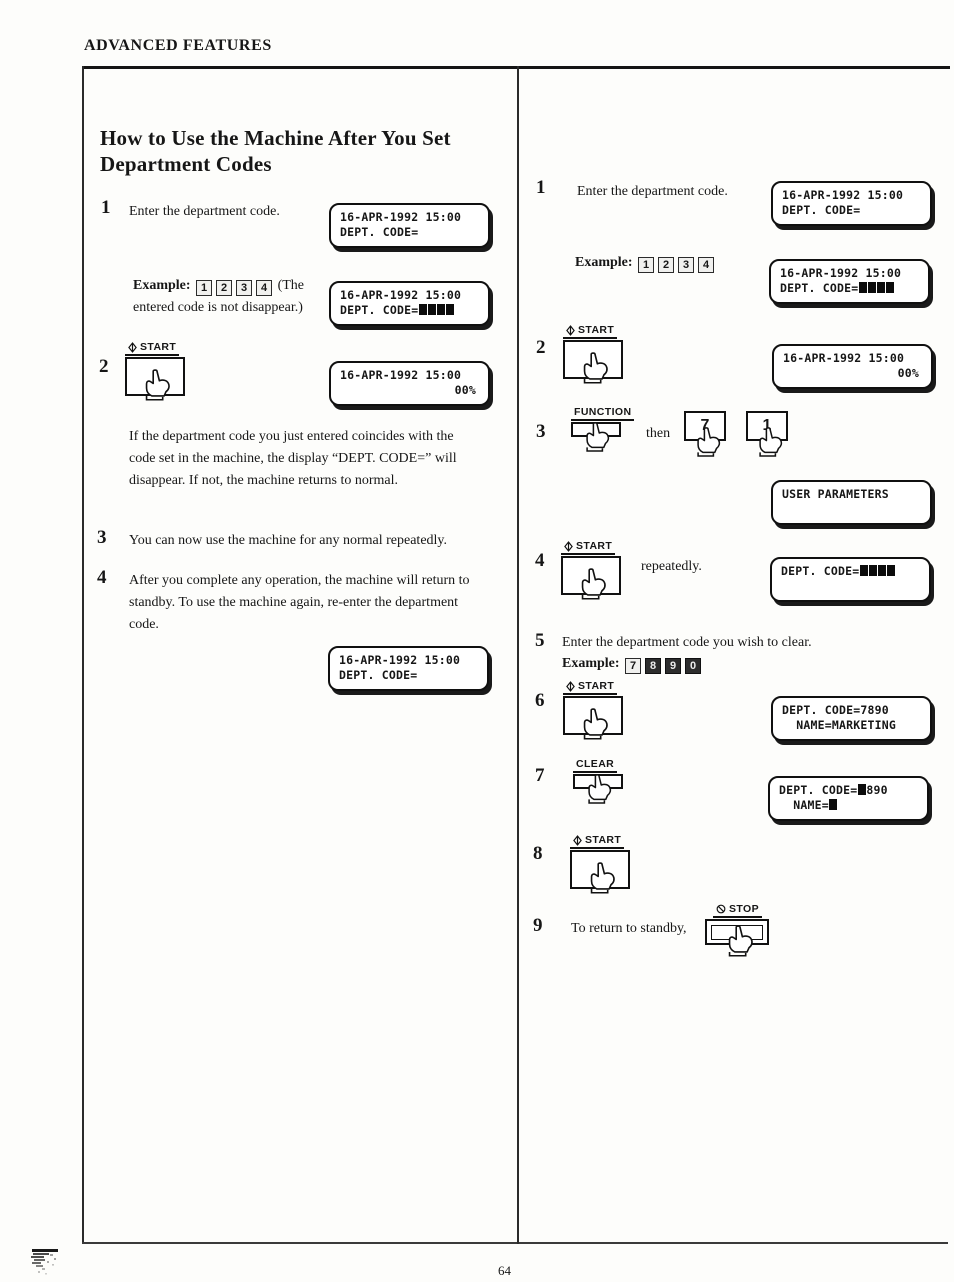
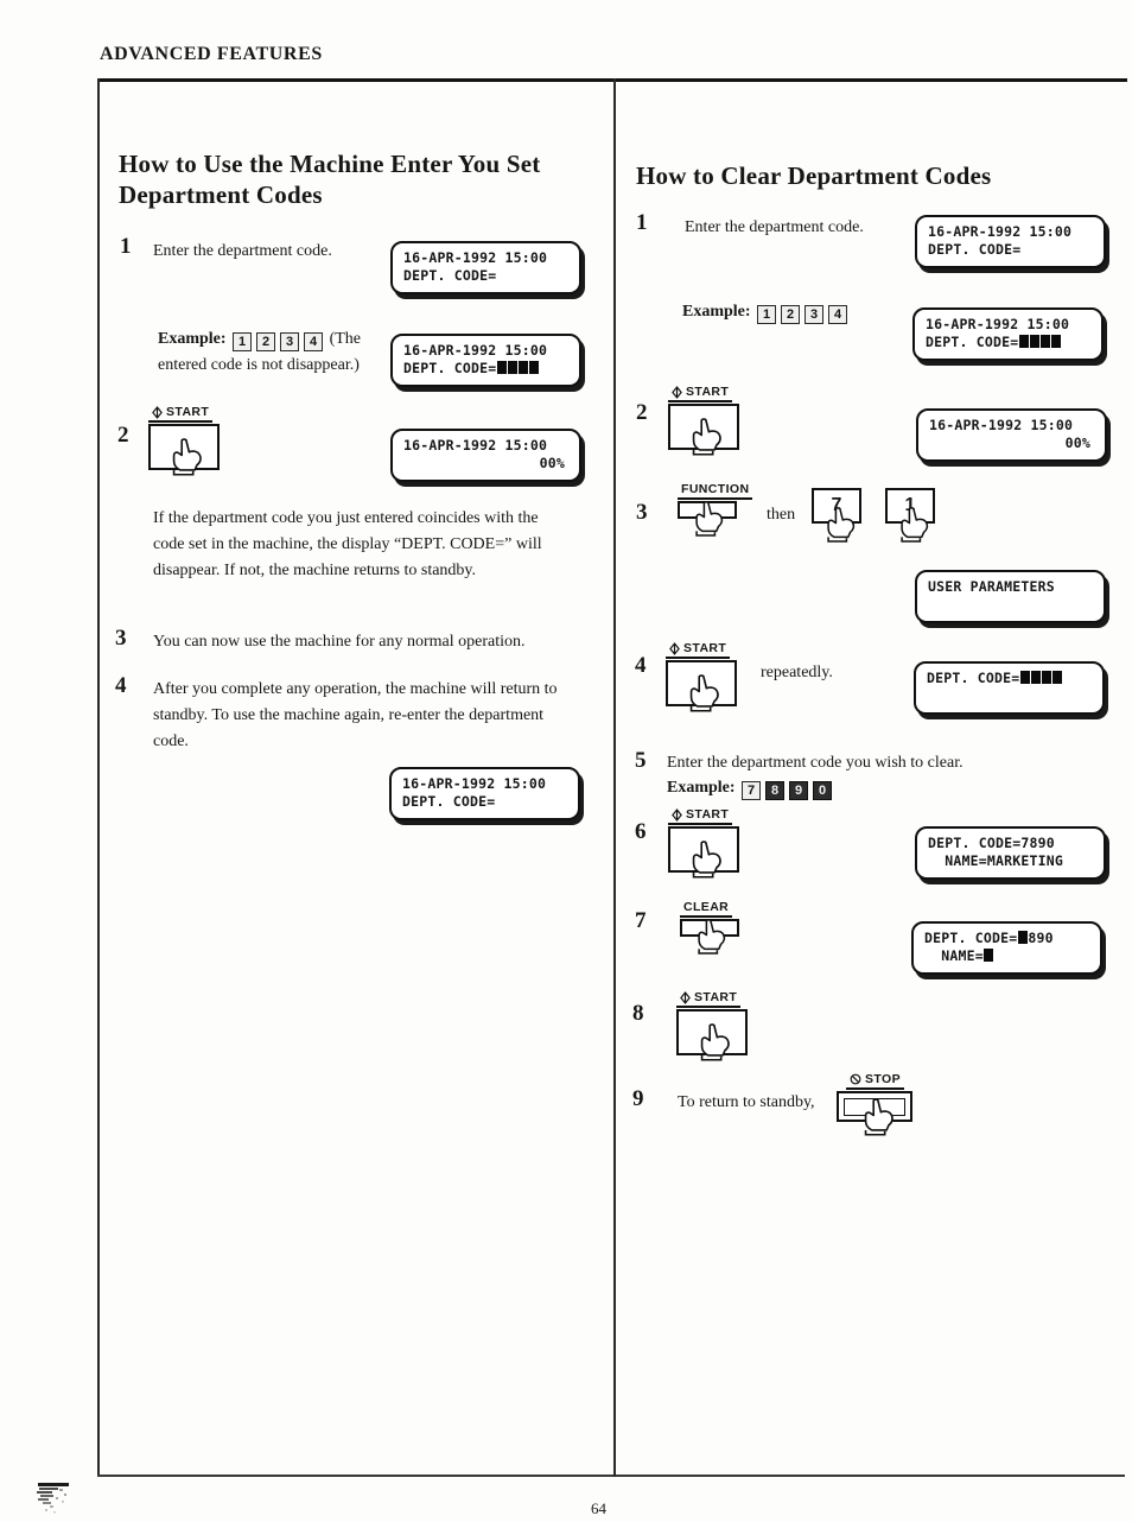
  ADVANCED FEATURES
- How to Use the Machine After You Set
+ How to Use the Machine Enter You Set
  Department Codes
  1
  Enter the department code.
  16-APR-1992 15:00
  DEPT. CODE=
  Example: 1 2 3 4 (The entered code is not disappear.)
  16-APR-1992 15:00
  DEPT. CODE=
  2
  START
  16-APR-1992 15:00
  00%
- If the department code you just entered coincides with the code set in the machine, the display “DEPT. CODE=” will disappear. If not, the machine returns to normal.
+ If the department code you just entered coincides with the code set in the machine, the display “DEPT. CODE=” will disappear. If not, the machine returns to standby.
  3
- You can now use the machine for any normal repeatedly.
+ You can now use the machine for any normal operation.
  4
  After you complete any operation, the machine will return to standby. To use the machine again, re-enter the department code.
  16-APR-1992 15:00
  DEPT. CODE=
+ How to Clear Department Codes
  1
  Enter the department code.
  16-APR-1992 15:00
  DEPT. CODE=
  Example: 1 2 3 4
  16-APR-1992 15:00
  DEPT. CODE=
  2
  START
  16-APR-1992 15:00
  00%
  3
  FUNCTION
  then
  7
  1
  USER PARAMETERS
  4
  START
  repeatedly.
  DEPT. CODE=
  5
  Enter the department code you wish to clear.
  Example: 7 8 9 0
  6
  START
  DEPT. CODE=7890
  NAME=MARKETING
  7
  CLEAR
  DEPT. CODE= 890
  NAME=
  8
  START
  9
  To return to standby,
  STOP
  64
